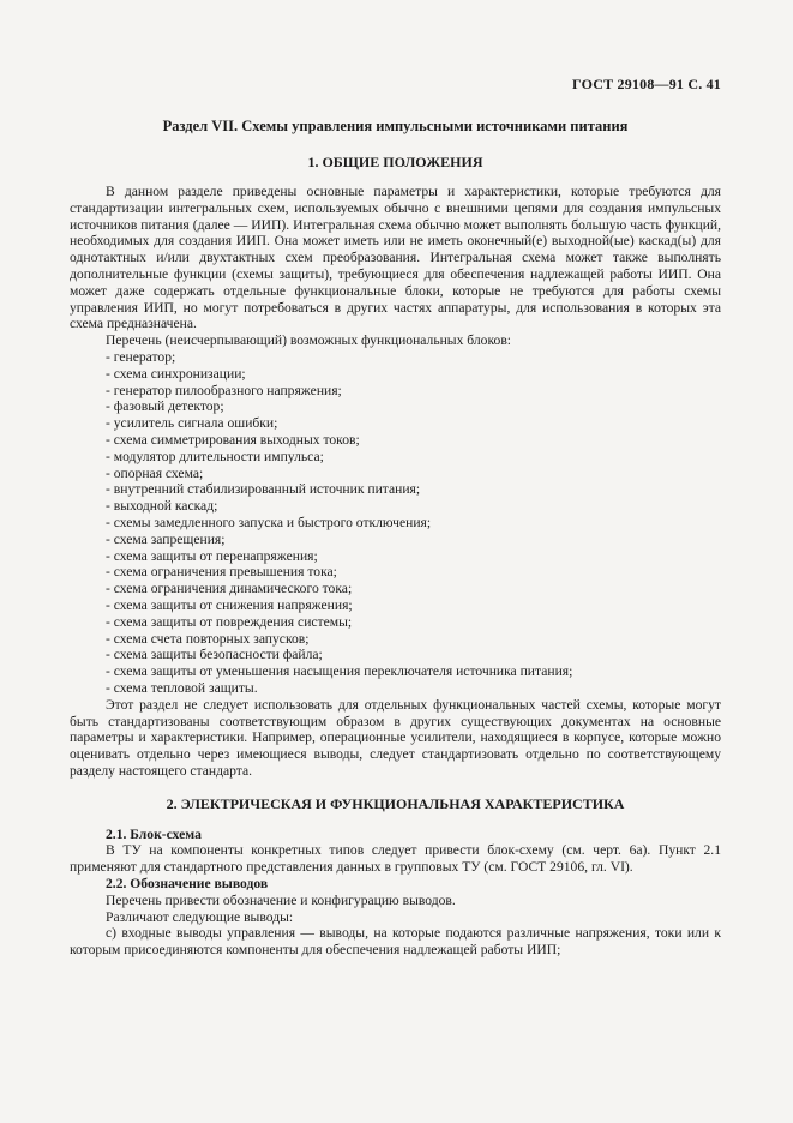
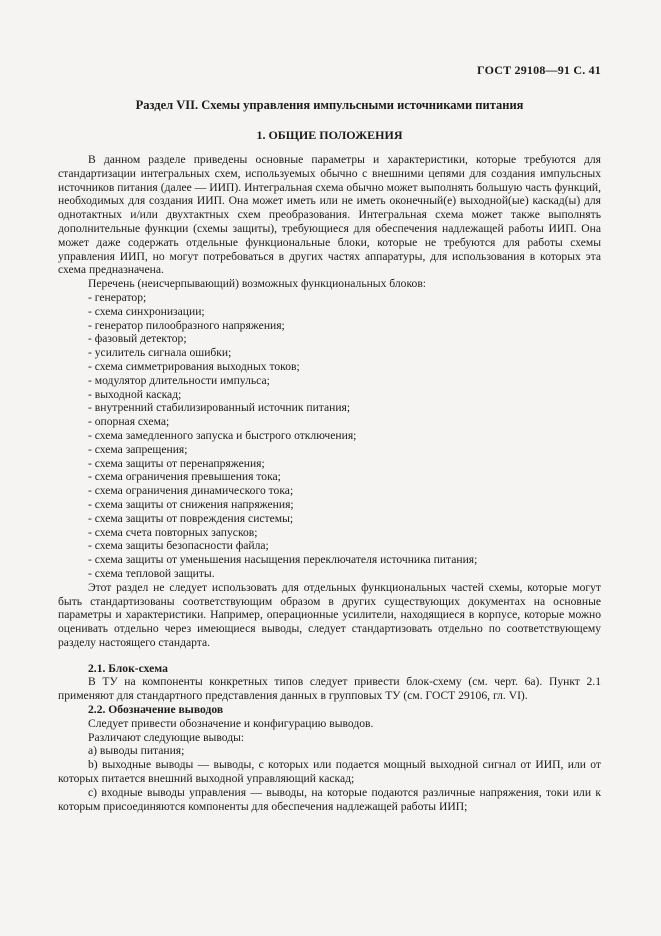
  ГОСТ 29108—91 С. 41
  Раздел VII. Схемы управления импульсными источниками питания
  1. ОБЩИЕ ПОЛОЖЕНИЯ
  В данном разделе приведены основные параметры и характеристики, которые требуются для стандартизации интегральных схем, используемых обычно с внешними цепями для создания импульсных источников питания (далее — ИИП). Интегральная схема обычно может выполнять большую часть функций, необходимых для создания ИИП. Она может иметь или не иметь оконечный(е) выходной(ые) каскад(ы) для однотактных и/или двухтактных схем преобразования. Интегральная схема может также выполнять дополнительные функции (схемы защиты), требующиеся для обеспечения надлежащей работы ИИП. Она может даже содержать отдельные функциональные блоки, которые не требуются для работы схемы управления ИИП, но могут потребоваться в других частях аппаратуры, для использования в которых эта схема предназначена.
  Перечень (неисчерпывающий) возможных функциональных блоков:
  - генератор;
  - схема синхронизации;
  - генератор пилообразного напряжения;
  - фазовый детектор;
  - усилитель сигнала ошибки;
  - схема симметрирования выходных токов;
  - модулятор длительности импульса;
- - опорная схема;
+ - выходной каскад;
  - внутренний стабилизированный источник питания;
- - выходной каскад;
+ - опорная схема;
- - схемы замедленного запуска и быстрого отключения;
+ - схема замедленного запуска и быстрого отключения;
  - схема запрещения;
  - схема защиты от перенапряжения;
  - схема ограничения превышения тока;
  - схема ограничения динамического тока;
  - схема защиты от снижения напряжения;
  - схема защиты от повреждения системы;
  - схема счета повторных запусков;
  - схема защиты безопасности файла;
  - схема защиты от уменьшения насыщения переключателя источника питания;
  - схема тепловой защиты.
  Этот раздел не следует использовать для отдельных функциональных частей схемы, которые могут быть стандартизованы соответствующим образом в других существующих документах на основные параметры и характеристики. Например, операционные усилители, находящиеся в корпусе, которые можно оценивать отдельно через имеющиеся выводы, следует стандартизовать отдельно по соответствующему разделу настоящего стандарта.
- 2. ЭЛЕКТРИЧЕСКАЯ И ФУНКЦИОНАЛЬНАЯ ХАРАКТЕРИСТИКА
  2.1. Блок-схема
  В ТУ на компоненты конкретных типов следует привести блок-схему (см. черт. 6а). Пункт 2.1 применяют для стандартного представления данных в групповых ТУ (см. ГОСТ 29106, гл. VI).
  2.2. Обозначение выводов
- Перечень привести обозначение и конфигурацию выводов.
+ Следует привести обозначение и конфигурацию выводов.
  Различают следующие выводы:
+ a) выводы питания;
+ b) выходные выводы — выводы, с которых или подается мощный выходной сигнал от ИИП, или от которых питается внешний выходной управляющий каскад;
  c) входные выводы управления — выводы, на которые подаются различные напряжения, токи или к которым присоединяются компоненты для обеспечения надлежащей работы ИИП;
